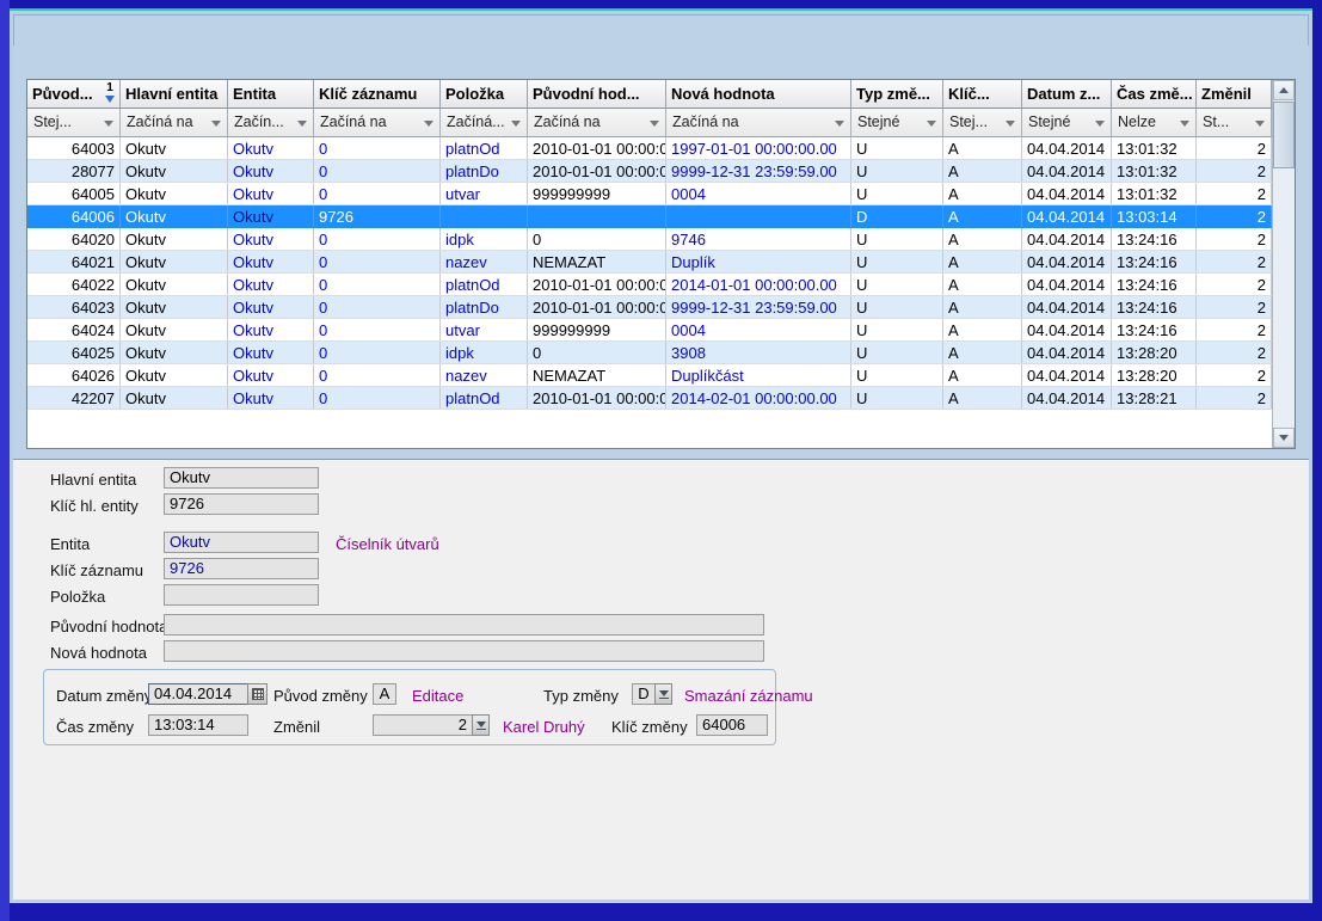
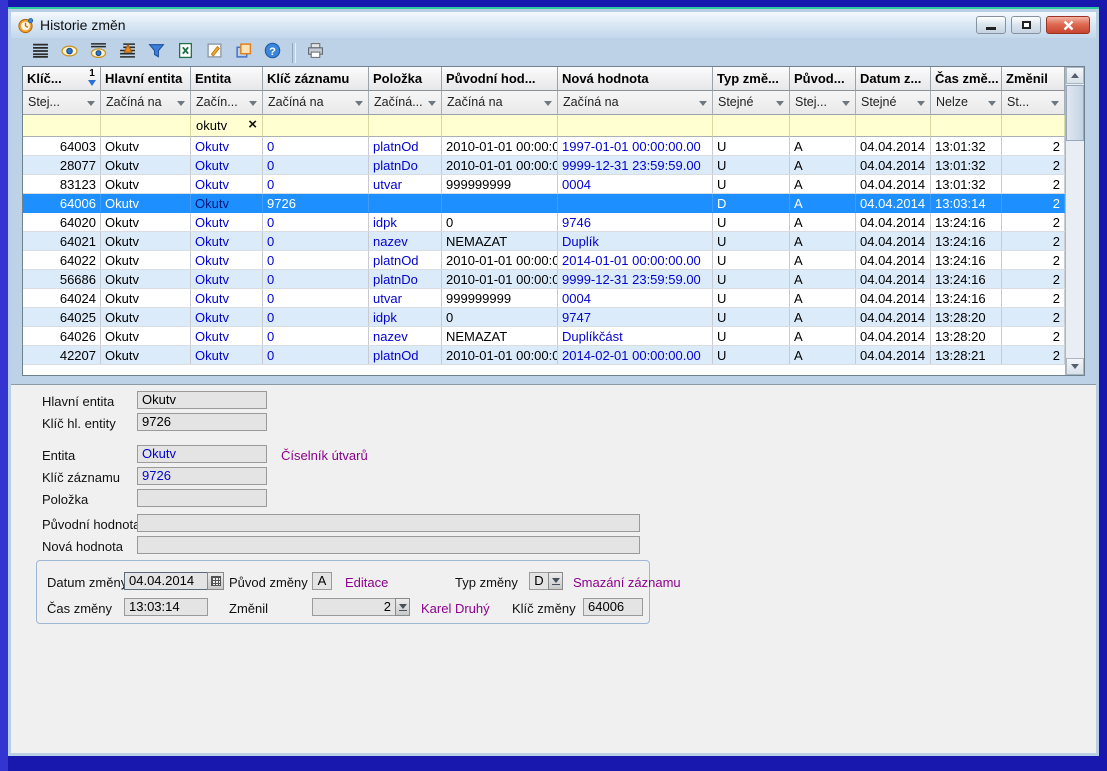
+ Historie změn
+ ?
- Původ...
+ Klíč...
  1
  Hlavní entita
  Entita
  Klíč záznamu
  Položka
  Původní hod...
  Nová hodnota
  Typ změ...
- Klíč...
+ Původ...
  Datum z...
  Čas změ...
  Změnil
  Stej...
  Začíná na
  Začín...
  Začíná na
  Začíná...
  Začíná na
  Začíná na
  Stejné
  Stej...
  Stejné
  Nelze
  St...
+ okutv
+ ×
  64003
  Okutv
  Okutv
  0
  platnOd
  2010-01-01 00:00:0
  1997-01-01 00:00:00.00
  U
  A
  04.04.2014
  13:01:32
  2
  28077
  Okutv
  Okutv
  0
  platnDo
  2010-01-01 00:00:0
  9999-12-31 23:59:59.00
  U
  A
  04.04.2014
  13:01:32
  2
- 64005
+ 83123
  Okutv
  Okutv
  0
  utvar
  999999999
  0004
  U
  A
  04.04.2014
  13:01:32
  2
  64006
  Okutv
  Okutv
  9726
  D
  A
  04.04.2014
  13:03:14
  2
  64020
  Okutv
  Okutv
  0
  idpk
  0
  9746
  U
  A
  04.04.2014
  13:24:16
  2
  64021
  Okutv
  Okutv
  0
  nazev
  NEMAZAT
  Duplík
  U
  A
  04.04.2014
  13:24:16
  2
  64022
  Okutv
  Okutv
  0
  platnOd
  2010-01-01 00:00:0
  2014-01-01 00:00:00.00
  U
  A
  04.04.2014
  13:24:16
  2
- 64023
+ 56686
  Okutv
  Okutv
  0
  platnDo
  2010-01-01 00:00:0
  9999-12-31 23:59:59.00
  U
  A
  04.04.2014
  13:24:16
  2
  64024
  Okutv
  Okutv
  0
  utvar
  999999999
  0004
  U
  A
  04.04.2014
  13:24:16
  2
  64025
  Okutv
  Okutv
  0
  idpk
  0
- 3908
+ 9747
  U
  A
  04.04.2014
  13:28:20
  2
  64026
  Okutv
  Okutv
  0
  nazev
  NEMAZAT
  Duplíkčást
  U
  A
  04.04.2014
  13:28:20
  2
  42207
  Okutv
  Okutv
  0
  platnOd
  2010-01-01 00:00:0
  2014-02-01 00:00:00.00
  U
  A
  04.04.2014
  13:28:21
  2
  Hlavní entita
  Okutv
  Klíč hl. entity
  9726
  Entita
  Okutv
  Číselník útvarů
  Klíč záznamu
  9726
  Položka
  Původní hodnot
  Nová hodnota
  Datum změn
  04.04.2014
  Původ změny
  A
  Editace
  Typ změny
  D
  Smazání záznamu
  Čas změny
  13:03:14
  Změnil
  2
  Karel Druhý
  Klíč změny
  64006
